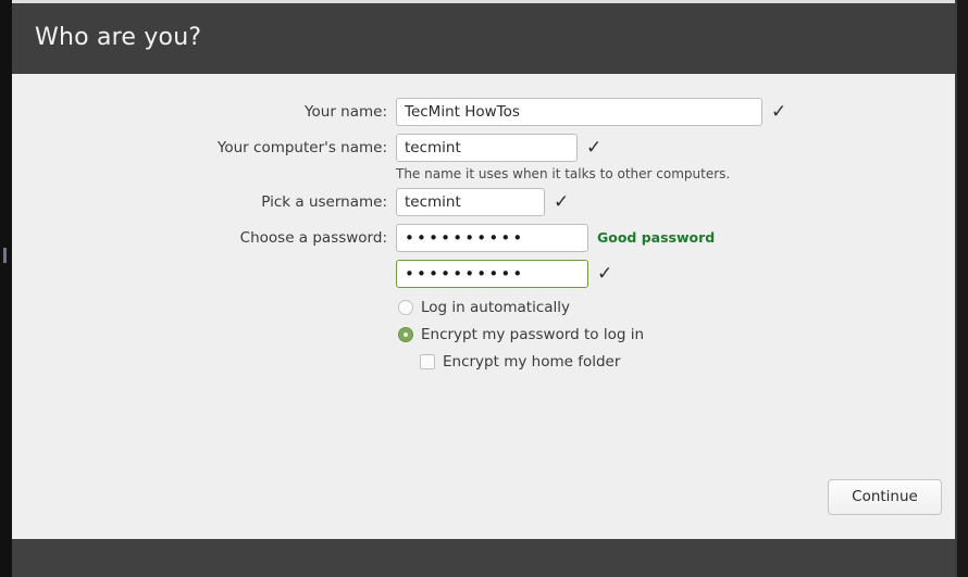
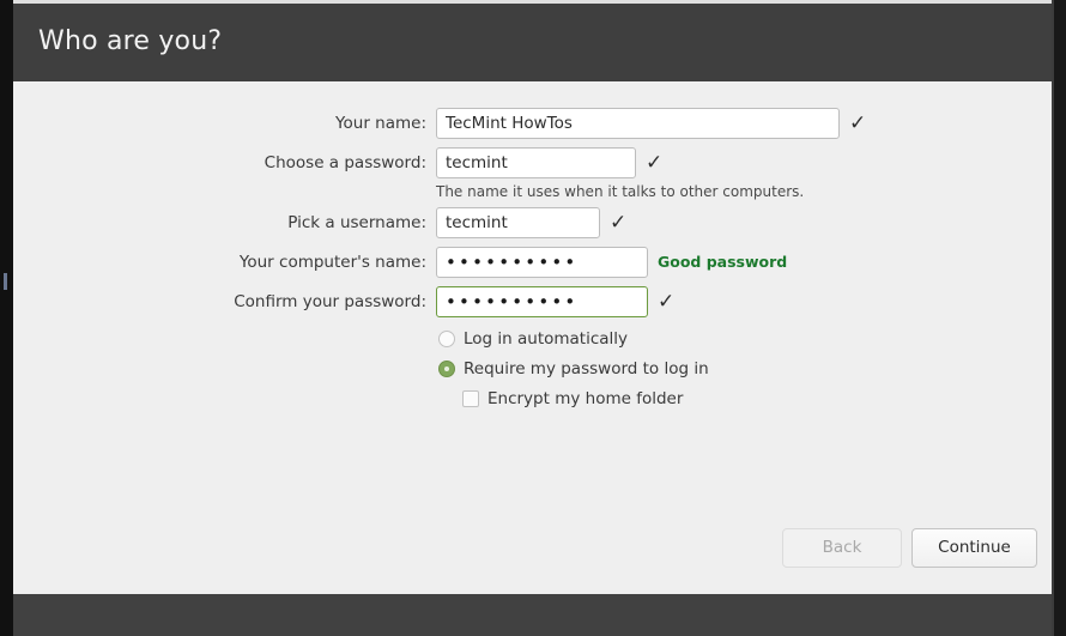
  Who are you?
  Your name:
  TecMint HowTos
  ✓
- Your computer's name:
+ Choose a password:
  tecmint
  ✓
  The name it uses when it talks to other computers.
  Pick a username:
  tecmint
  ✓
- Choose a password:
+ Your computer's name:
  ••••••••••
  Good password
+ Confirm your password:
  ••••••••••
  ✓
  Log in automatically
- Encrypt my password to log in
+ Require my password to log in
  Encrypt my home folder
+ Back
  Continue
